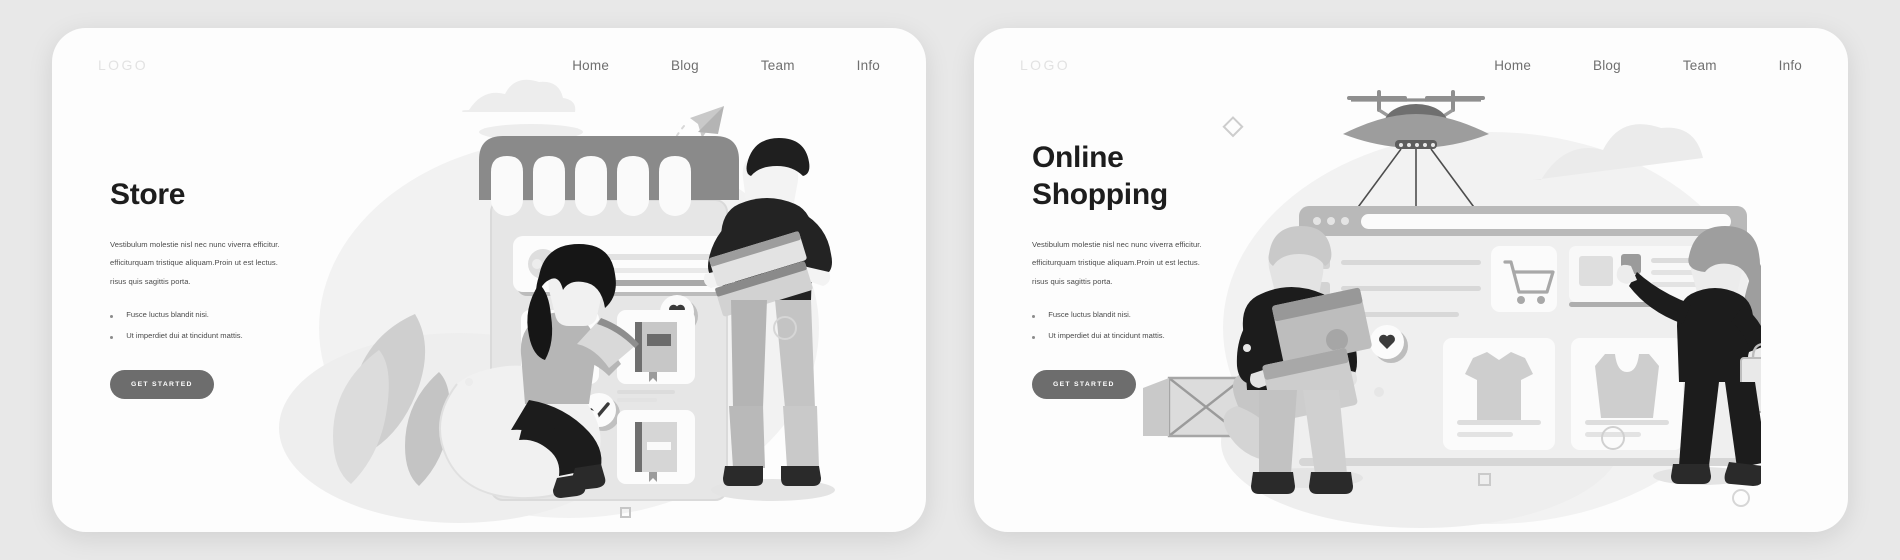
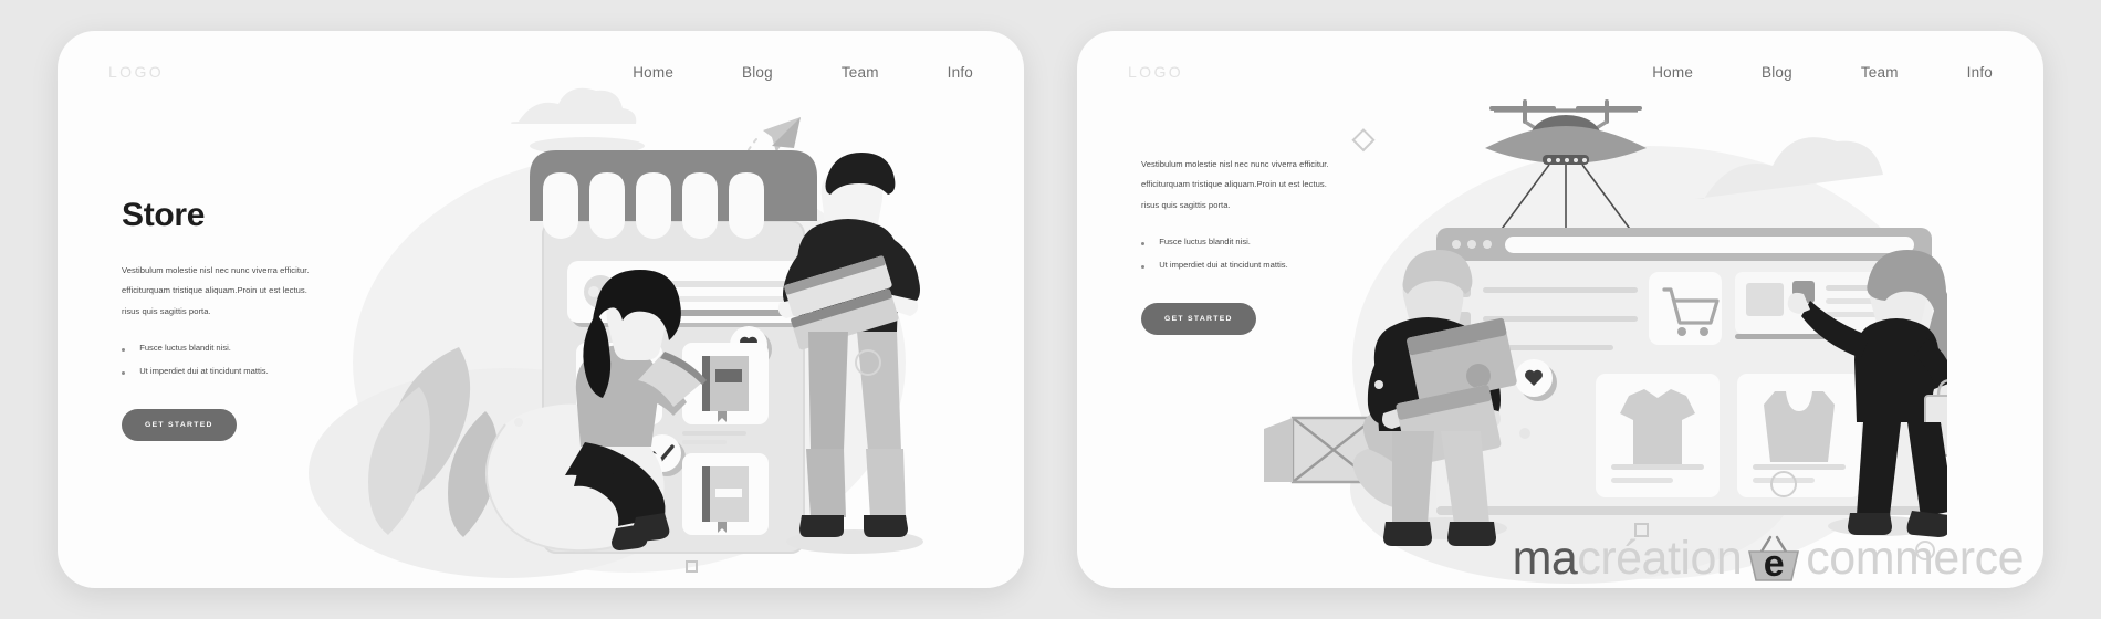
  LOGO
  Home
  Blog
  Team
  Info
  Store
  Vestibulum molestie nisl nec nunc viverra efficitur.
  efficiturquam tristique aliquam.Proin ut est lectus.
  risus quis sagittis porta.
  Fusce luctus blandit nisi.
  Ut imperdiet dui at tincidunt mattis.
  LOGO
  Home
  Blog
  Team
  Info
- Online
- Shopping
  Vestibulum molestie nisl nec nunc viverra efficitur.
  efficiturquam tristique aliquam.Proin ut est lectus.
  risus quis sagittis porta.
  Fusce luctus blandit nisi.
  Ut imperdiet dui at tincidunt mattis.
+ ma
+ création
+ e
+ commerce
